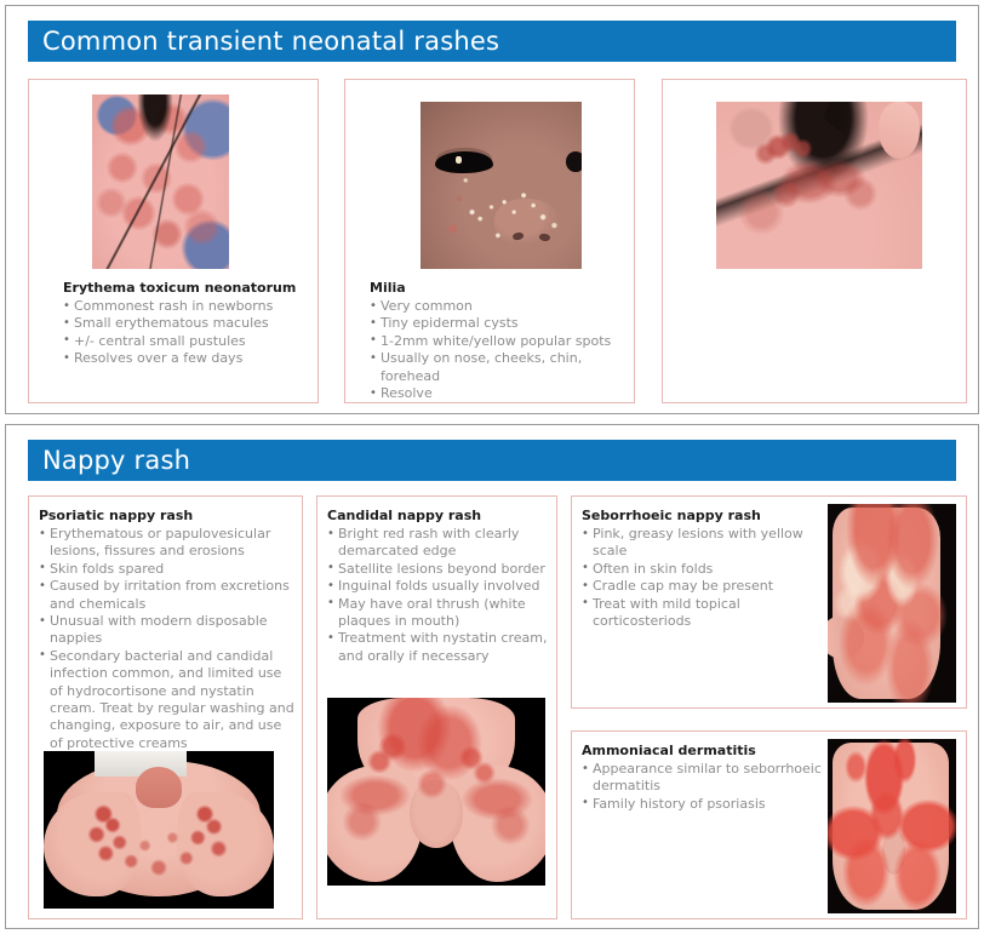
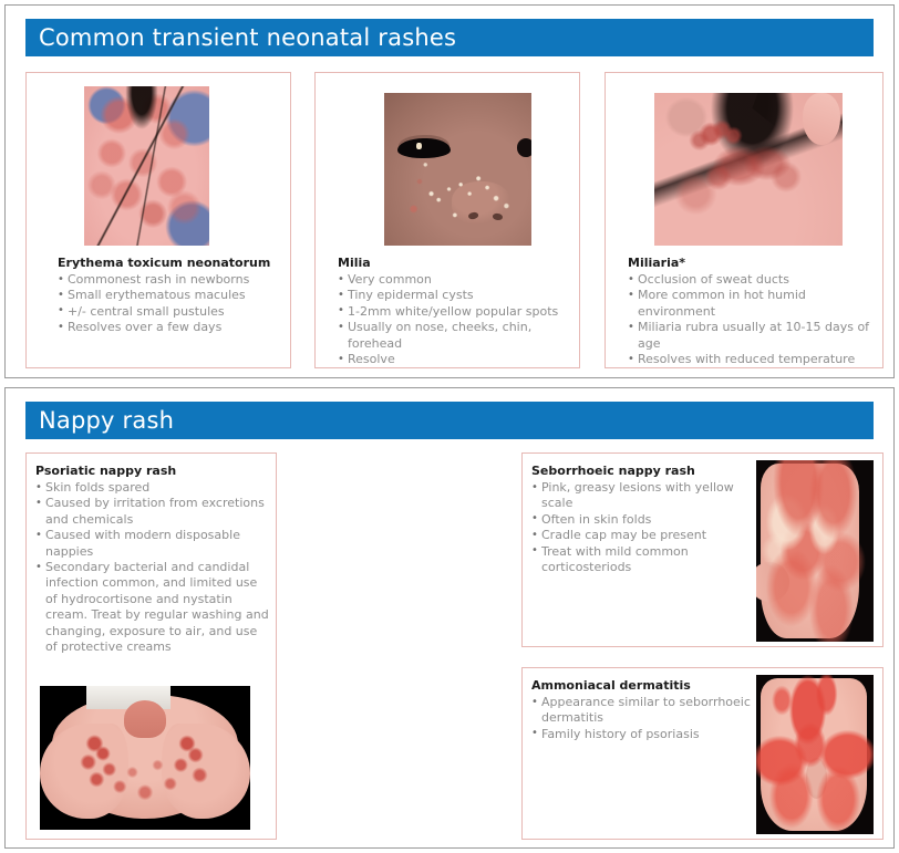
  Common transient neonatal rashes
  Erythema toxicum neonatorum
  Commonest rash in newborns
  Small erythematous macules
  +/- central small pustules
  Resolves over a few days
  Milia
  Very common
  Tiny epidermal cysts
  1-2mm white/yellow popular spots
  Usually on nose, cheeks, chin, forehead
  Resolve
+ Miliaria*
+ Occlusion of sweat ducts
+ More common in hot humid environment
+ Miliaria rubra usually at 10-15 days of age
+ Resolves with reduced temperature
  Nappy rash
  Psoriatic nappy rash
- Erythematous or papulovesicular lesions, fissures and erosions
  Skin folds spared
  Caused by irritation from excretions and chemicals
- Unusual with modern disposable nappies
+ Caused with modern disposable nappies
  Secondary bacterial and candidal infection common, and limited use of hydrocortisone and nystatin cream. Treat by regular washing and changing, exposure to air, and use of protective creams
- Candidal nappy rash
- Bright red rash with clearly demarcated edge
- Satellite lesions beyond border
- Inguinal folds usually involved
- May have oral thrush (white plaques in mouth)
- Treatment with nystatin cream, and orally if necessary
  Seborrhoeic nappy rash
  Pink, greasy lesions with yellow scale
  Often in skin folds
  Cradle cap may be present
- Treat with mild topical corticosteriods
+ Treat with mild common corticosteriods
  Ammoniacal dermatitis
  Appearance similar to seborrhoeic dermatitis
  Family history of psoriasis
